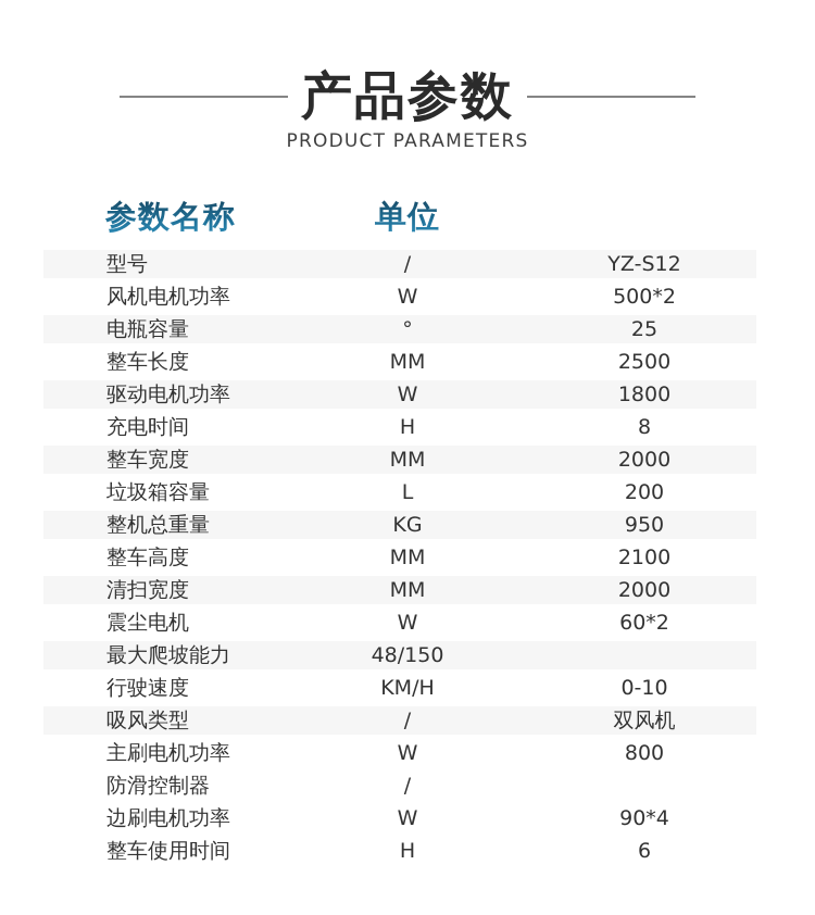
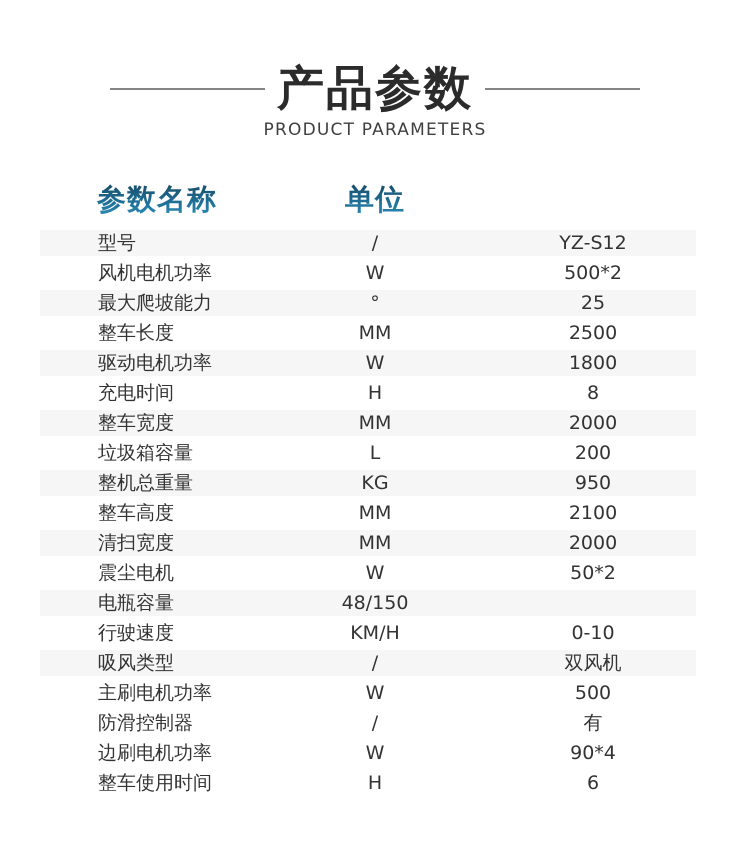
  产品参数
  PRODUCT PARAMETERS
  参数名称
  单位
  型号
  /
  YZ-S12
  风机电机功率
  W
  500*2
- 电瓶容量
+ 最大爬坡能力
  °
  25
  整车长度
  MM
  2500
  驱动电机功率
  W
  1800
  充电时间
  H
  8
  整车宽度
  MM
  2000
  垃圾箱容量
  L
  200
  整机总重量
  KG
  950
  整车高度
  MM
  2100
  清扫宽度
  MM
  2000
  震尘电机
  W
- 60*2
+ 50*2
- 最大爬坡能力
+ 电瓶容量
  48/150
  行驶速度
  KM/H
  0-10
  吸风类型
  /
  双风机
  主刷电机功率
  W
- 800
+ 500
  防滑控制器
  /
+ 有
  边刷电机功率
  W
  90*4
  整车使用时间
  H
  6
